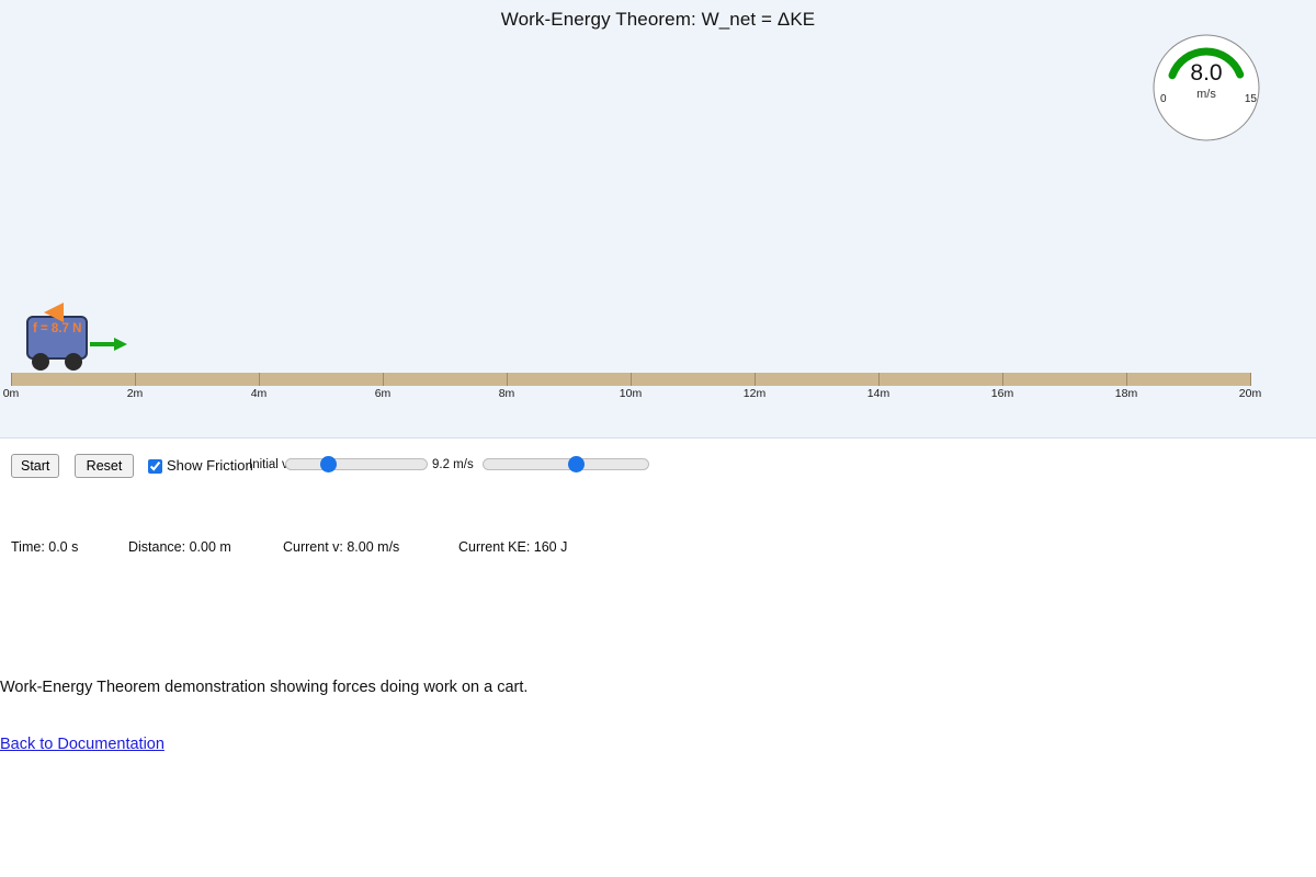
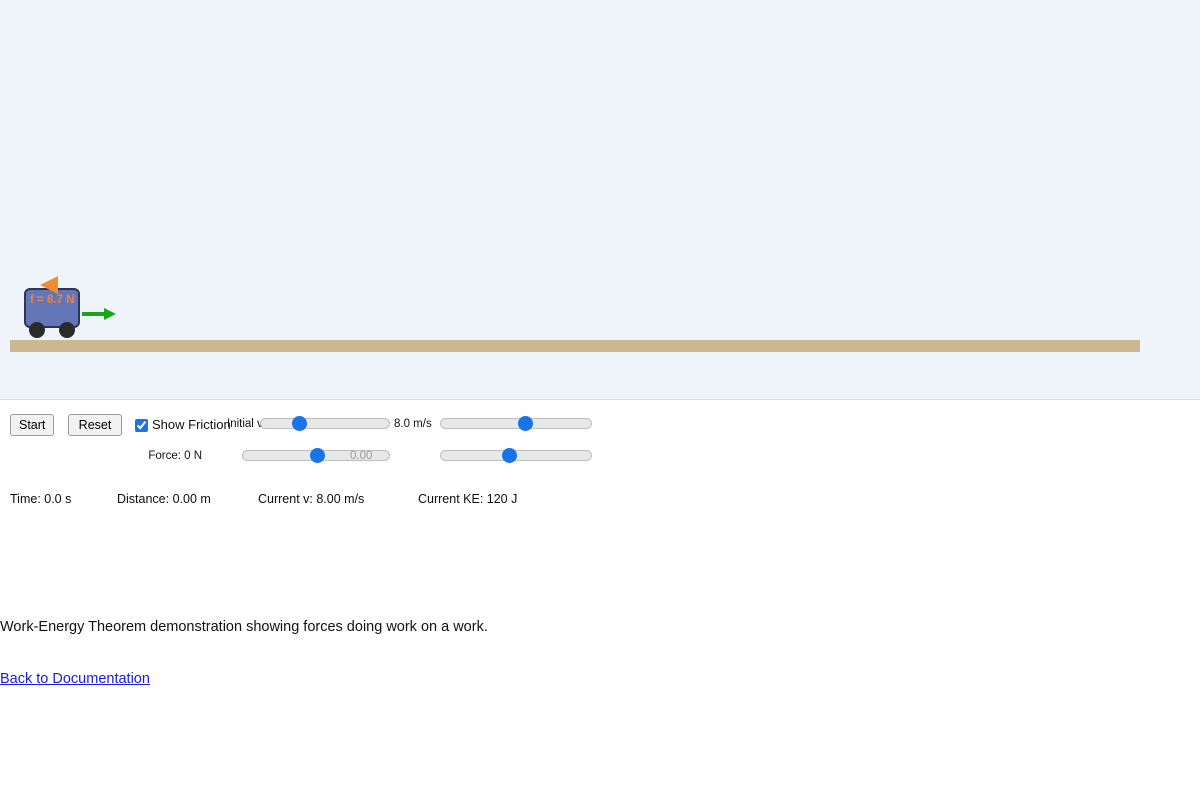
- Work-Energy Theorem: W_net = ΔKE
- 8.0
- m/s
- 0
- 15
- 0m
- 2m
- 4m
- 6m
- 8m
- 10m
- 12m
- 14m
- 16m
- 18m
- 20m
  f = 8.7 N
  Start
  Reset
  Show Friction
  Initial v
- 9.2 m/s
+ 8.0 m/s
+ Force: 0 N
+ 0.00
  Time: 0.0 s
  Distance: 0.00 m
  Current v: 8.00 m/s
- Current KE: 160 J
+ Current KE: 120 J
- Work-Energy Theorem demonstration showing forces doing work on a cart.
+ Work-Energy Theorem demonstration showing forces doing work on a work.
  Back to Documentation
